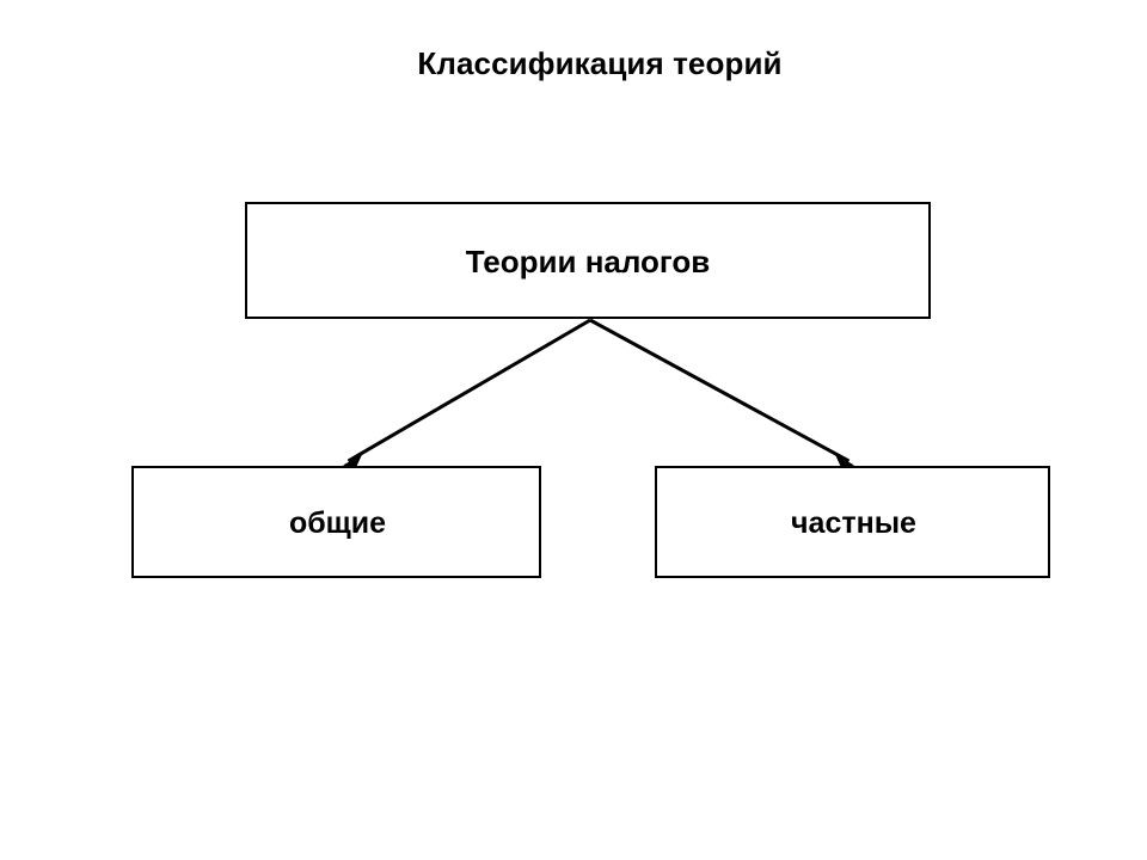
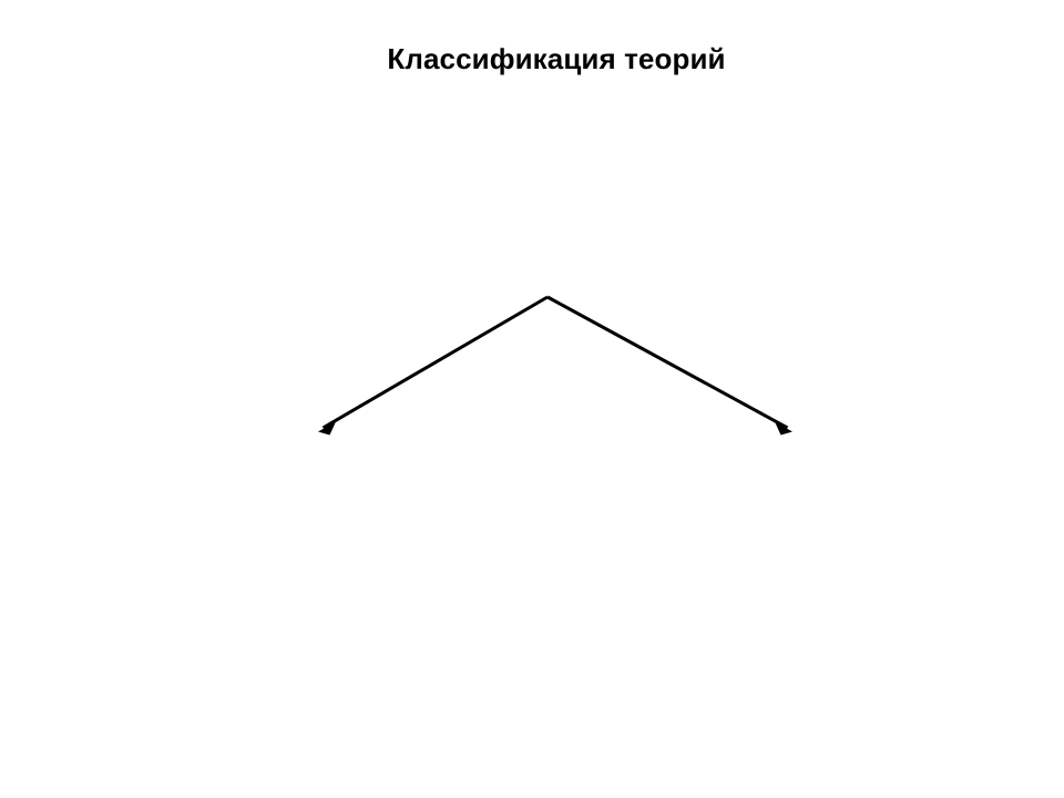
  Классификация теорий
- Теории налогов
- общие
- частные
